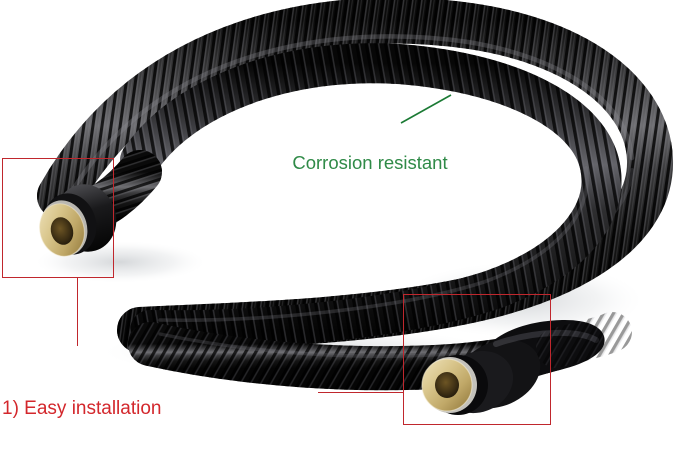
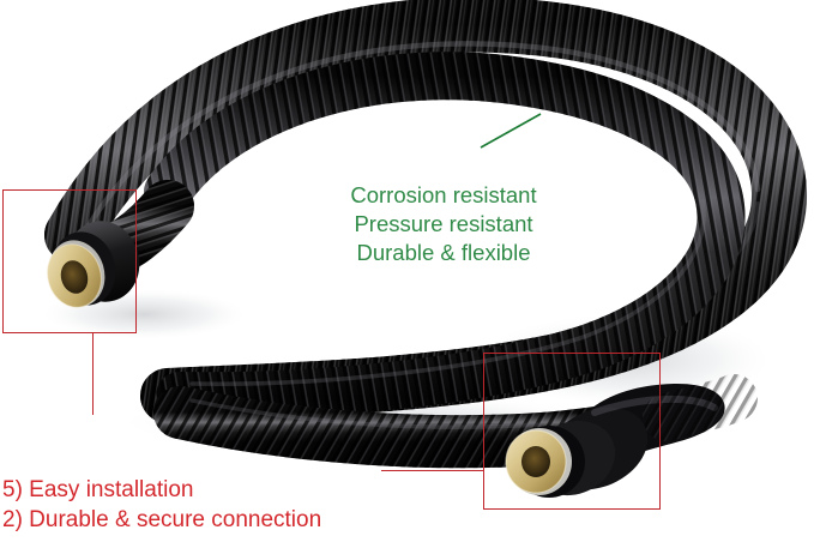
  Corrosion resistant
+ Pressure resistant
+ Durable & flexible
- 1) Easy installation
+ 5) Easy installation
+ 2) Durable & secure connection
